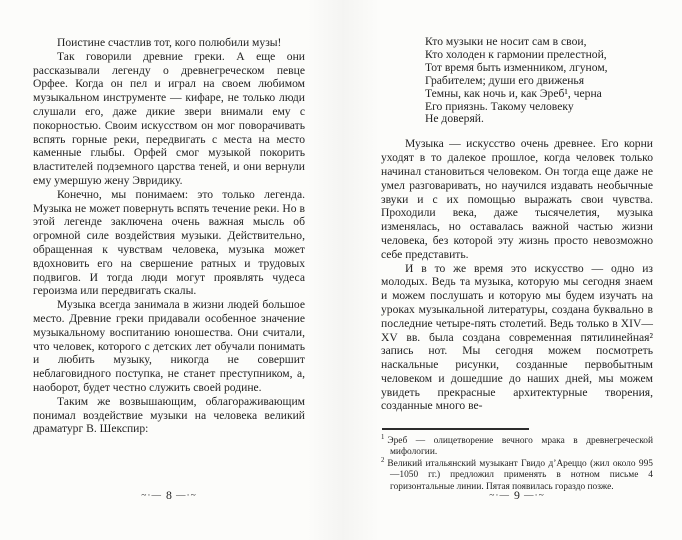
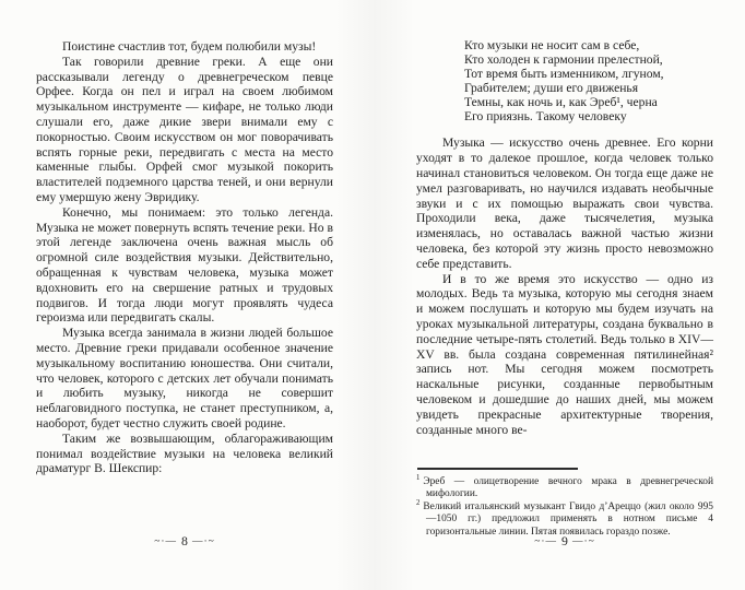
- Поистине счастлив тот, кого полюбили музы!
+ Поистине счастлив тот, будем полюбили музы!
  Так говорили древние греки. А еще они рассказывали легенду о древнегреческом певце Орфее. Когда он пел и играл на своем любимом музыкальном инструменте — кифаре, не только люди слушали его, даже дикие звери внимали ему с покорностью. Своим искусством он мог поворачивать вспять горные реки, передвигать с места на место каменные глыбы. Орфей смог музыкой покорить властителей подземного царства теней, и они вернули ему умершую жену Эвридику.
  Конечно, мы понимаем: это только легенда. Музыка не может повернуть вспять течение реки. Но в этой легенде заключена очень важная мысль об огромной силе воздействия музыки. Действительно, обращенная к чувствам человека, музыка может вдохновить его на свершение ратных и трудовых подвигов. И тогда люди могут проявлять чудеса героизма или передвигать скалы.
  Музыка всегда занимала в жизни людей большое место. Древние греки придавали особенное значение музыкальному воспитанию юношества. Они считали, что человек, которого с детских лет обучали понимать и любить музыку, никогда не совершит неблаговидного поступка, не станет преступником, а, наоборот, будет честно служить своей родине.
  Таким же возвышающим, облагораживающим понимал воздействие музыки на человека великий драматург В. Шекспир:
  ~·— 8 —·~
- Кто музыки не носит сам в свои,
+ Кто музыки не носит сам в себе,
  Кто холоден к гармонии прелестной,
  Тот время быть изменником, лгуном,
  Грабителем; души его движенья
  Темны, как ночь и, как Эреб¹, черна
  Его приязнь. Такому человеку
- Не доверяй.
  Музыка — искусство очень древнее. Его корни уходят в то далекое прошлое, когда человек только начинал становиться человеком. Он тогда еще даже не умел разговаривать, но научился издавать необычные звуки и с их помощью выражать свои чувства. Проходили века, даже тысячелетия, музыка изменялась, но оставалась важной частью жизни человека, без которой эту жизнь просто невозможно себе представить.
  И в то же время это искусство — одно из молодых. Ведь та музыка, которую мы сегодня знаем и можем послушать и которую мы будем изучать на уроках музыкальной литературы, создана буквально в последние четыре-пять столетий. Ведь только в XIV—XV вв. была создана современная пятилинейная² запись нот. Мы сегодня можем посмотреть наскальные рисунки, созданные первобытным человеком и дошедшие до наших дней, мы можем увидеть прекрасные архитектурные творения, созданные много ве-
  Эреб — олицетворение вечного мрака в древнегреческой мифологии.
  Великий итальянский музыкант Гвидо д’Ареццо (жил около 995—1050 гг.) предложил применять в нотном письме 4 горизонтальные линии. Пятая появилась гораздо позже.
  ~·— 9 —·~
